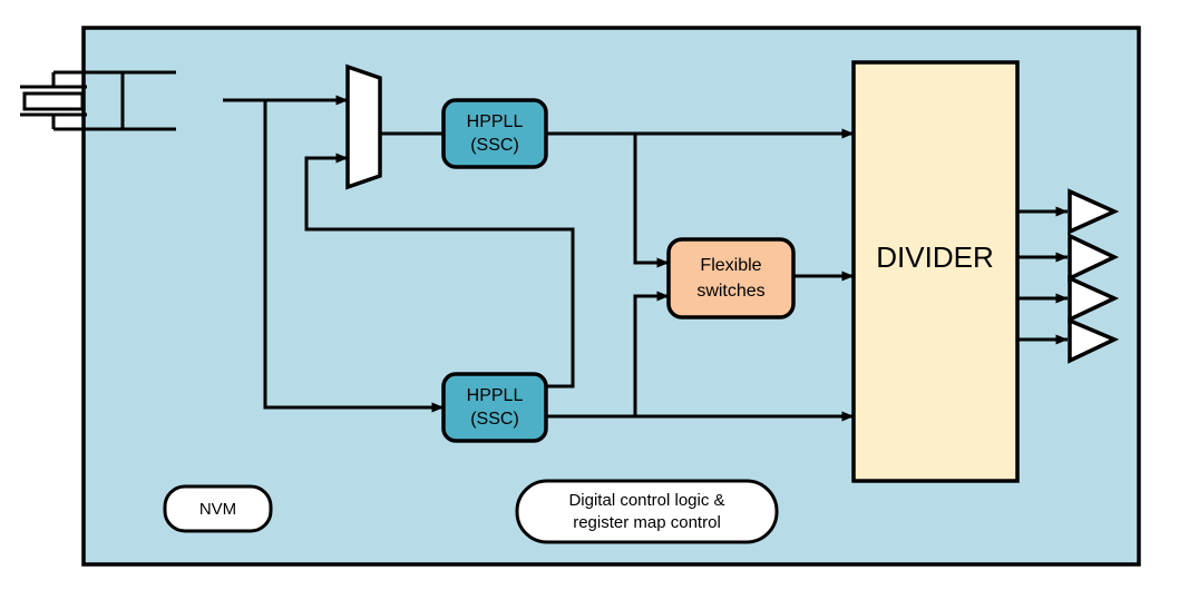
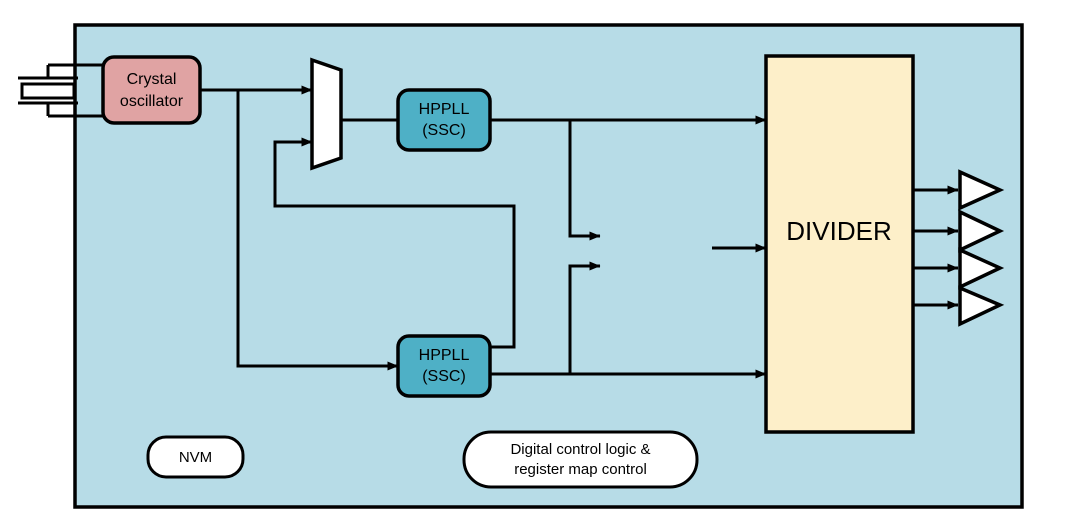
+ Crystal
+ oscillator
  HPPLL
  (SSC)
  HPPLL
  (SSC)
- Flexible
- switches
  DIVIDER
  NVM
  Digital control logic &
  register map control
